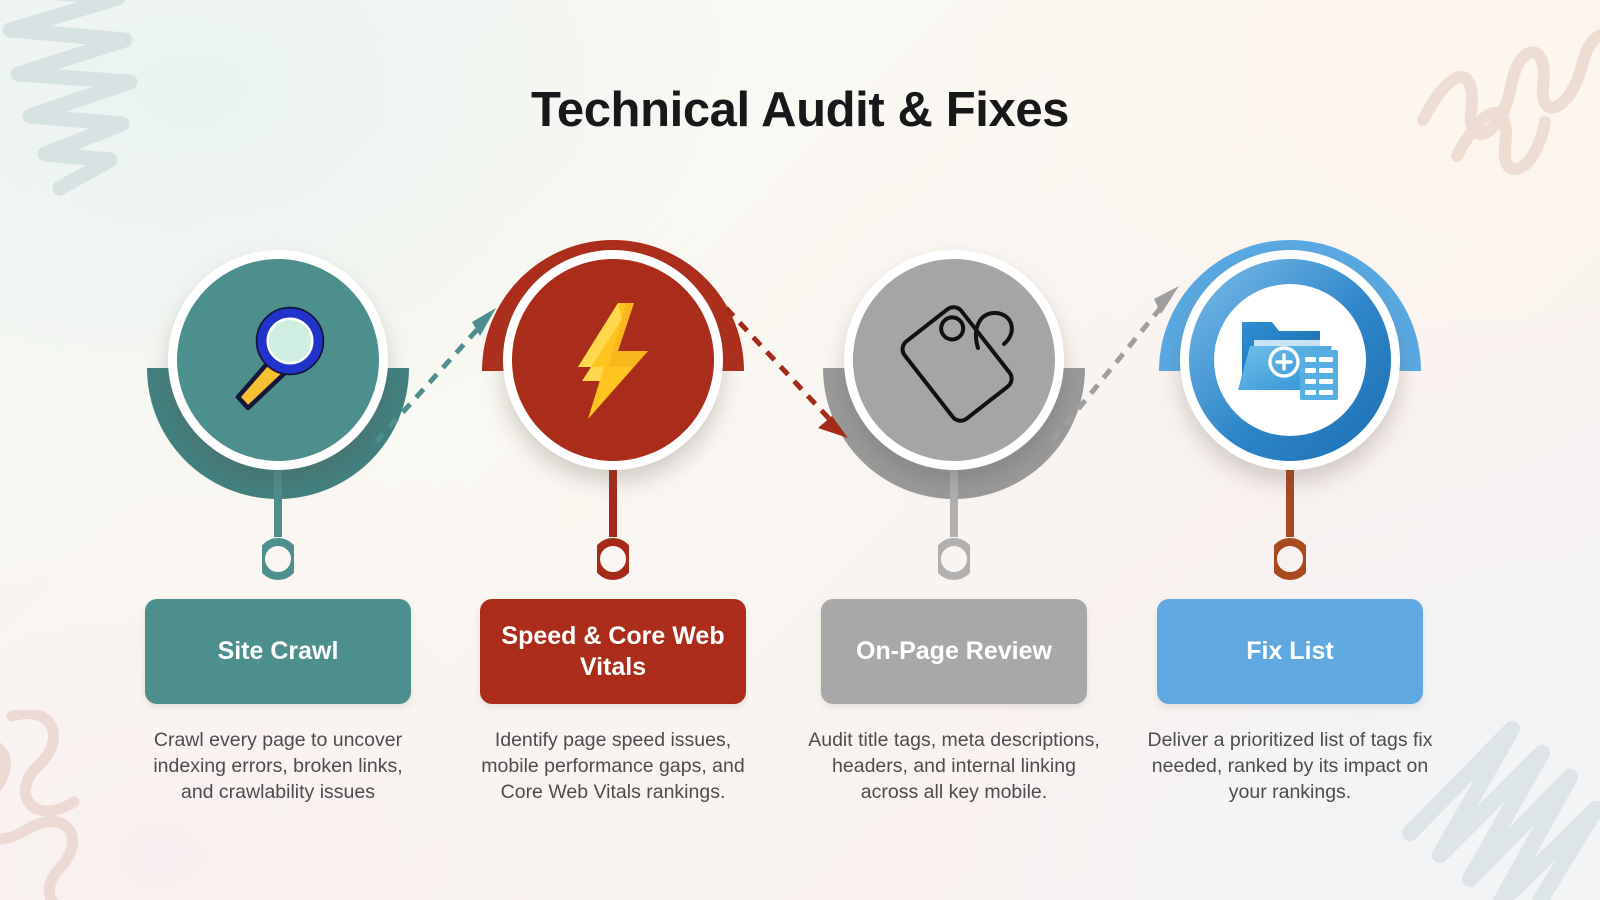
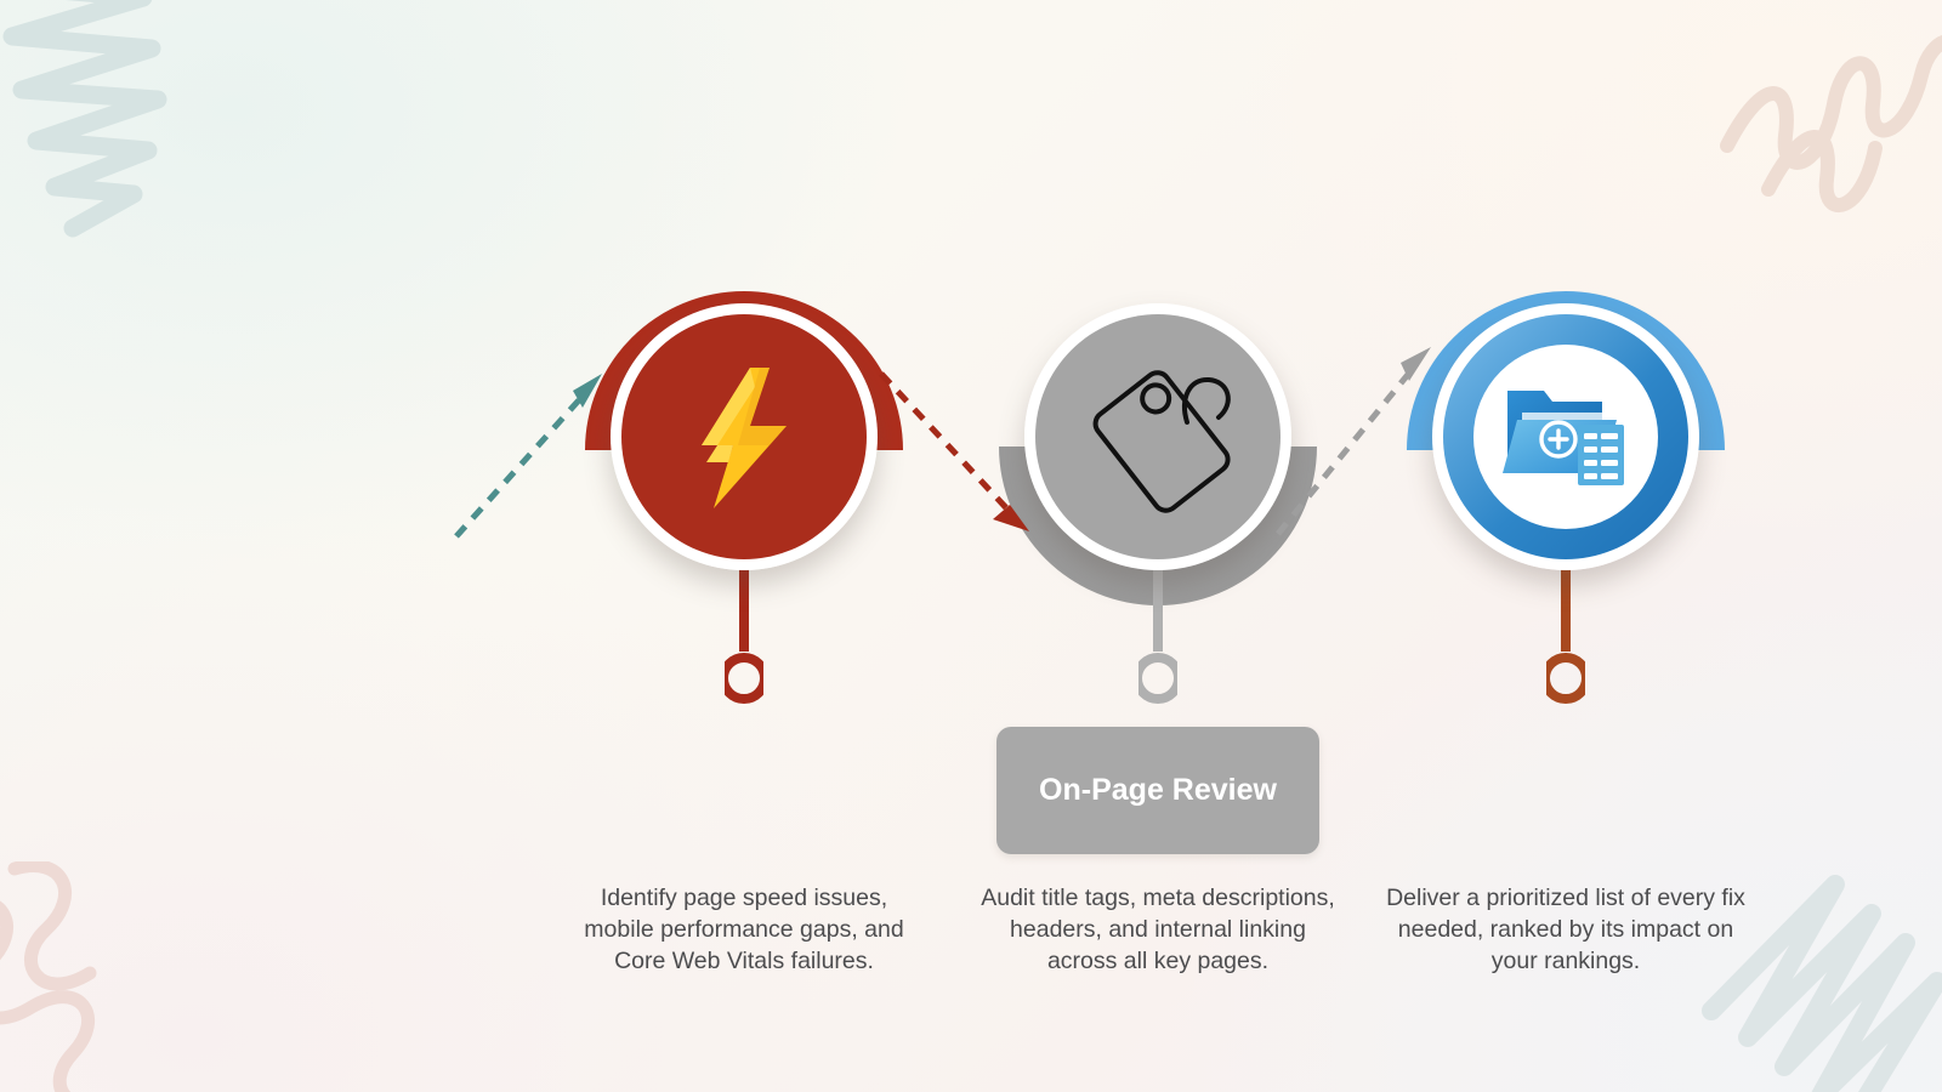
- Technical Audit & Fixes
- Site Crawl
- Crawl every page to uncover indexing errors, broken links, and crawlability issues
- Speed & Core Web Vitals
- Identify page speed issues, mobile performance gaps, and Core Web Vitals rankings.
+ Identify page speed issues, mobile performance gaps, and Core Web Vitals failures.
  On-Page Review
- Audit title tags, meta descriptions, headers, and internal linking across all key mobile.
+ Audit title tags, meta descriptions, headers, and internal linking across all key pages.
- Fix List
- Deliver a prioritized list of tags fix needed, ranked by its impact on your rankings.
+ Deliver a prioritized list of every fix needed, ranked by its impact on your rankings.
